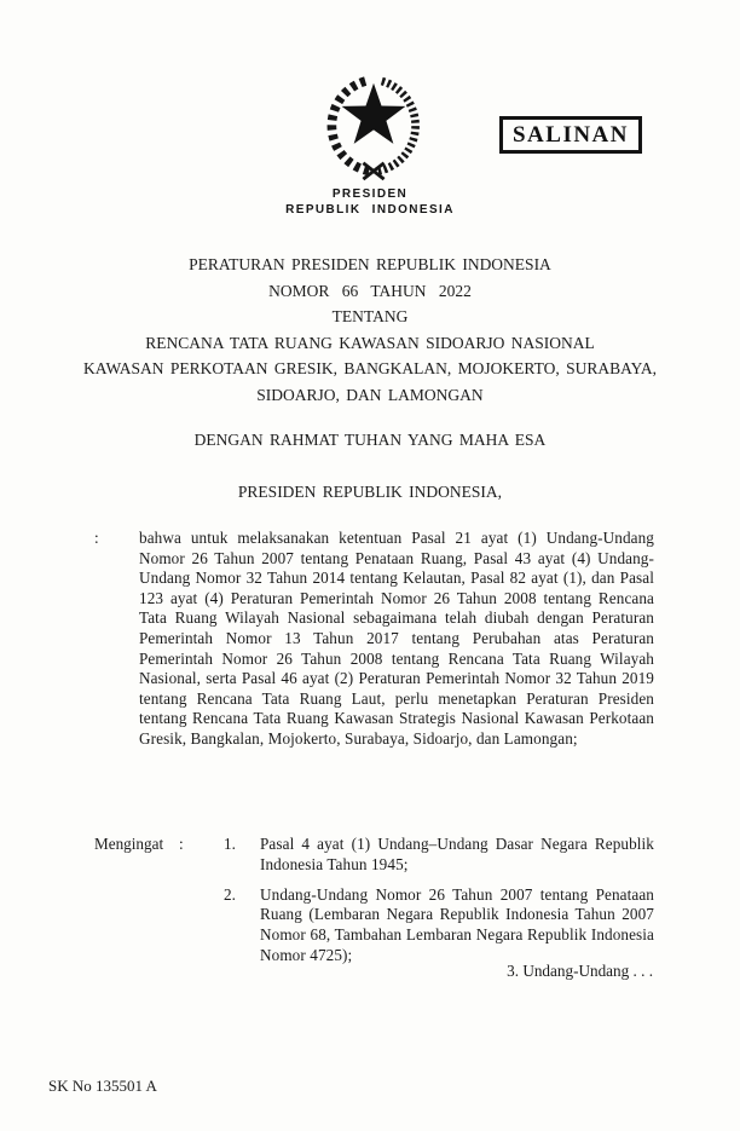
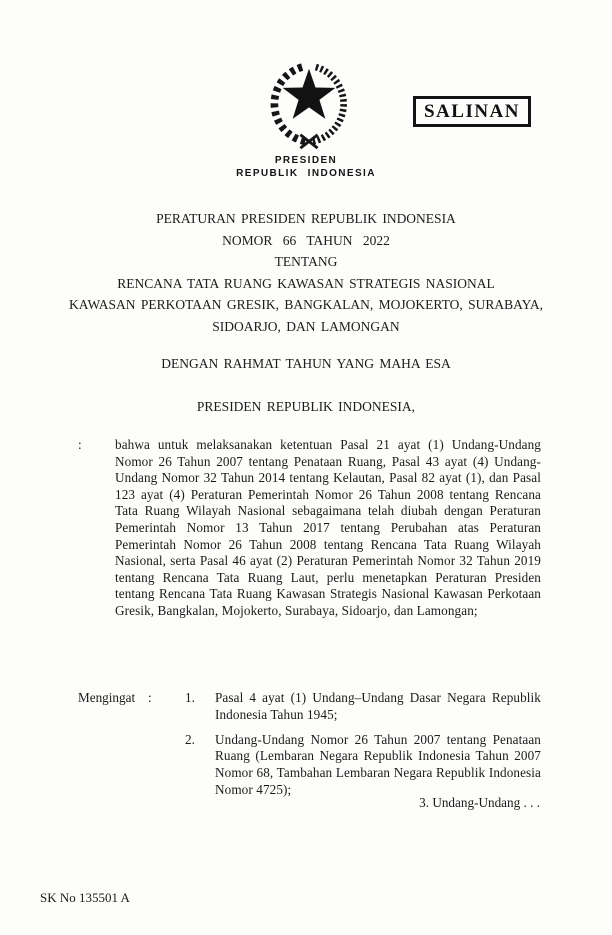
  PRESIDEN
  REPUBLIK INDONESIA
  SALINAN
  PERATURAN PRESIDEN REPUBLIK INDONESIA
  NOMOR 66 TAHUN 2022
  TENTANG
- RENCANA TATA RUANG KAWASAN SIDOARJO NASIONAL
+ RENCANA TATA RUANG KAWASAN STRATEGIS NASIONAL
  KAWASAN PERKOTAAN GRESIK, BANGKALAN, MOJOKERTO, SURABAYA,
  SIDOARJO, DAN LAMONGAN
- DENGAN RAHMAT TUHAN YANG MAHA ESA
+ DENGAN RAHMAT TAHUN YANG MAHA ESA
  PRESIDEN REPUBLIK INDONESIA,
  :
  bahwa untuk melaksanakan ketentuan Pasal 21 ayat (1) Undang-Undang Nomor 26 Tahun 2007 tentang Penataan Ruang, Pasal 43 ayat (4) Undang-Undang Nomor 32 Tahun 2014 tentang Kelautan, Pasal 82 ayat (1), dan Pasal 123 ayat (4) Peraturan Pemerintah Nomor 26 Tahun 2008 tentang Rencana Tata Ruang Wilayah Nasional sebagaimana telah diubah dengan Peraturan Pemerintah Nomor 13 Tahun 2017 tentang Perubahan atas Peraturan Pemerintah Nomor 26 Tahun 2008 tentang Rencana Tata Ruang Wilayah Nasional, serta Pasal 46 ayat (2) Peraturan Pemerintah Nomor 32 Tahun 2019 tentang Rencana Tata Ruang Laut, perlu menetapkan Peraturan Presiden tentang Rencana Tata Ruang Kawasan Strategis Nasional Kawasan Perkotaan Gresik, Bangkalan, Mojokerto, Surabaya, Sidoarjo, dan Lamongan;
  Mengingat
  :
  1.
  Pasal 4 ayat (1) Undang–Undang Dasar Negara Republik Indonesia Tahun 1945;
  2.
  Undang-Undang Nomor 26 Tahun 2007 tentang Penataan Ruang (Lembaran Negara Republik Indonesia Tahun 2007 Nomor 68, Tambahan Lembaran Negara Republik Indonesia Nomor 4725);
  3. Undang-Undang . . .
  SK No 135501 A
